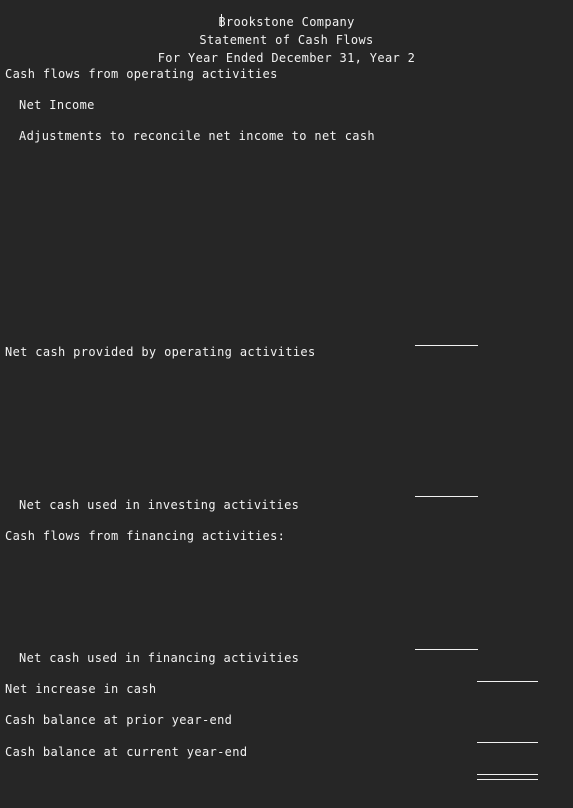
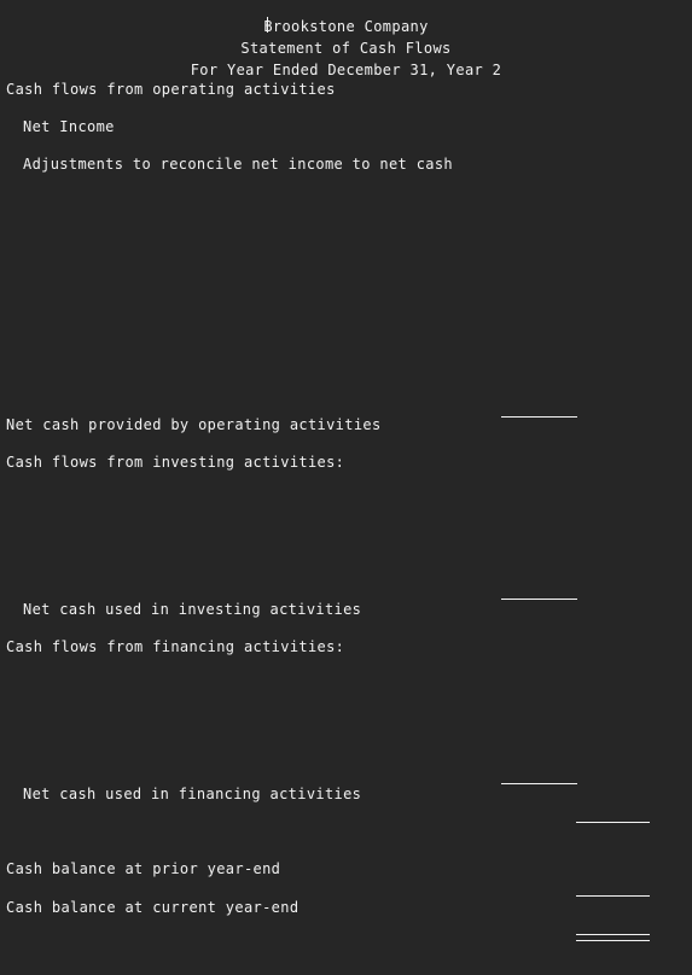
  Brookstone Company
  Statement of Cash Flows
  For Year Ended December 31, Year 2
  Cash flows from operating activities
  Net Income
  Adjustments to reconcile net income to net cash
  Net cash provided by operating activities
+ Cash flows from investing activities:
  Net cash used in investing activities
  Cash flows from financing activities:
  Net cash used in financing activities
- Net increase in cash
  Cash balance at prior year-end
  Cash balance at current year-end
